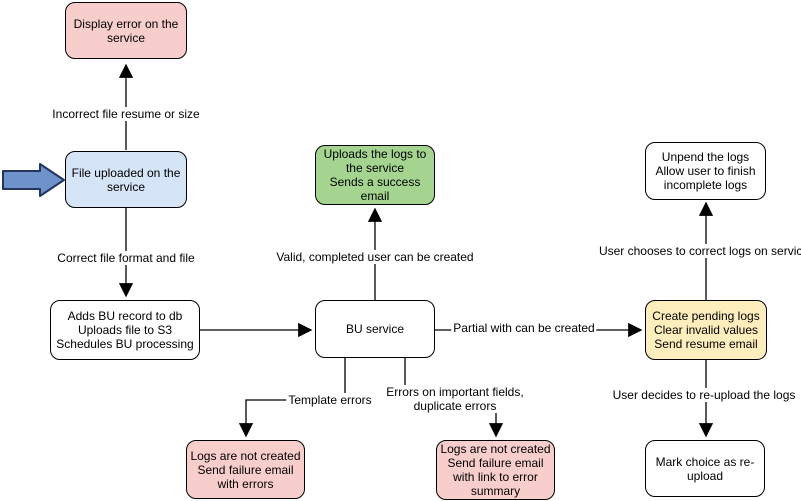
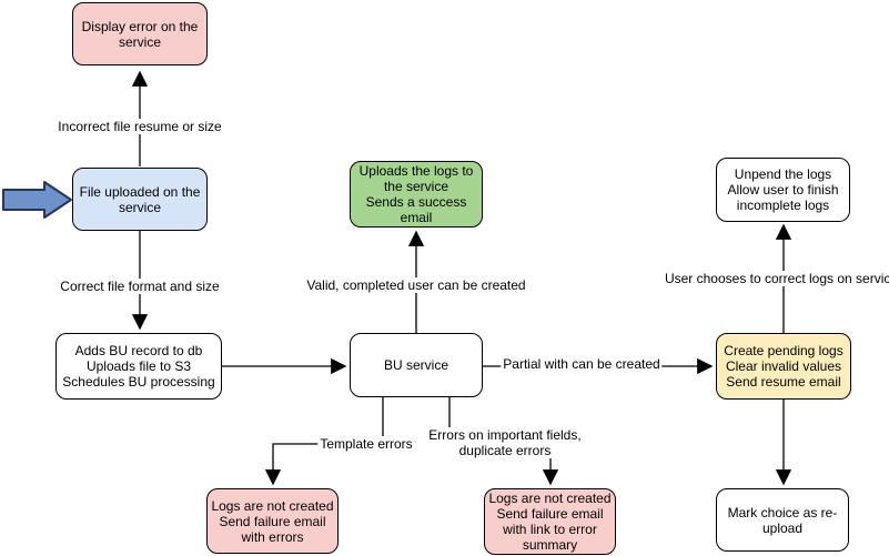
  Display error on the
  service
  File uploaded on the
  service
  Adds BU record to db
  Uploads file to S3
  Schedules BU processing
  BU service
  Uploads the logs to
  the service
  Sends a success
  email
  Unpend the logs
  Allow user to finish
  incomplete logs
  Create pending logs
  Clear invalid values
  Send resume email
  Mark choice as re-
  upload
  Logs are not created
  Send failure email
  with errors
  Logs are not created
  Send failure email
  with link to error
  summary
  Incorrect file resume or size
- Correct file format and file
+ Correct file format and size
  Valid, completed user can be created
  Partial with can be created
  Template errors
  Errors on important fields,
  duplicate errors
  User chooses to correct logs on servic
- User decides to re-upload the logs
